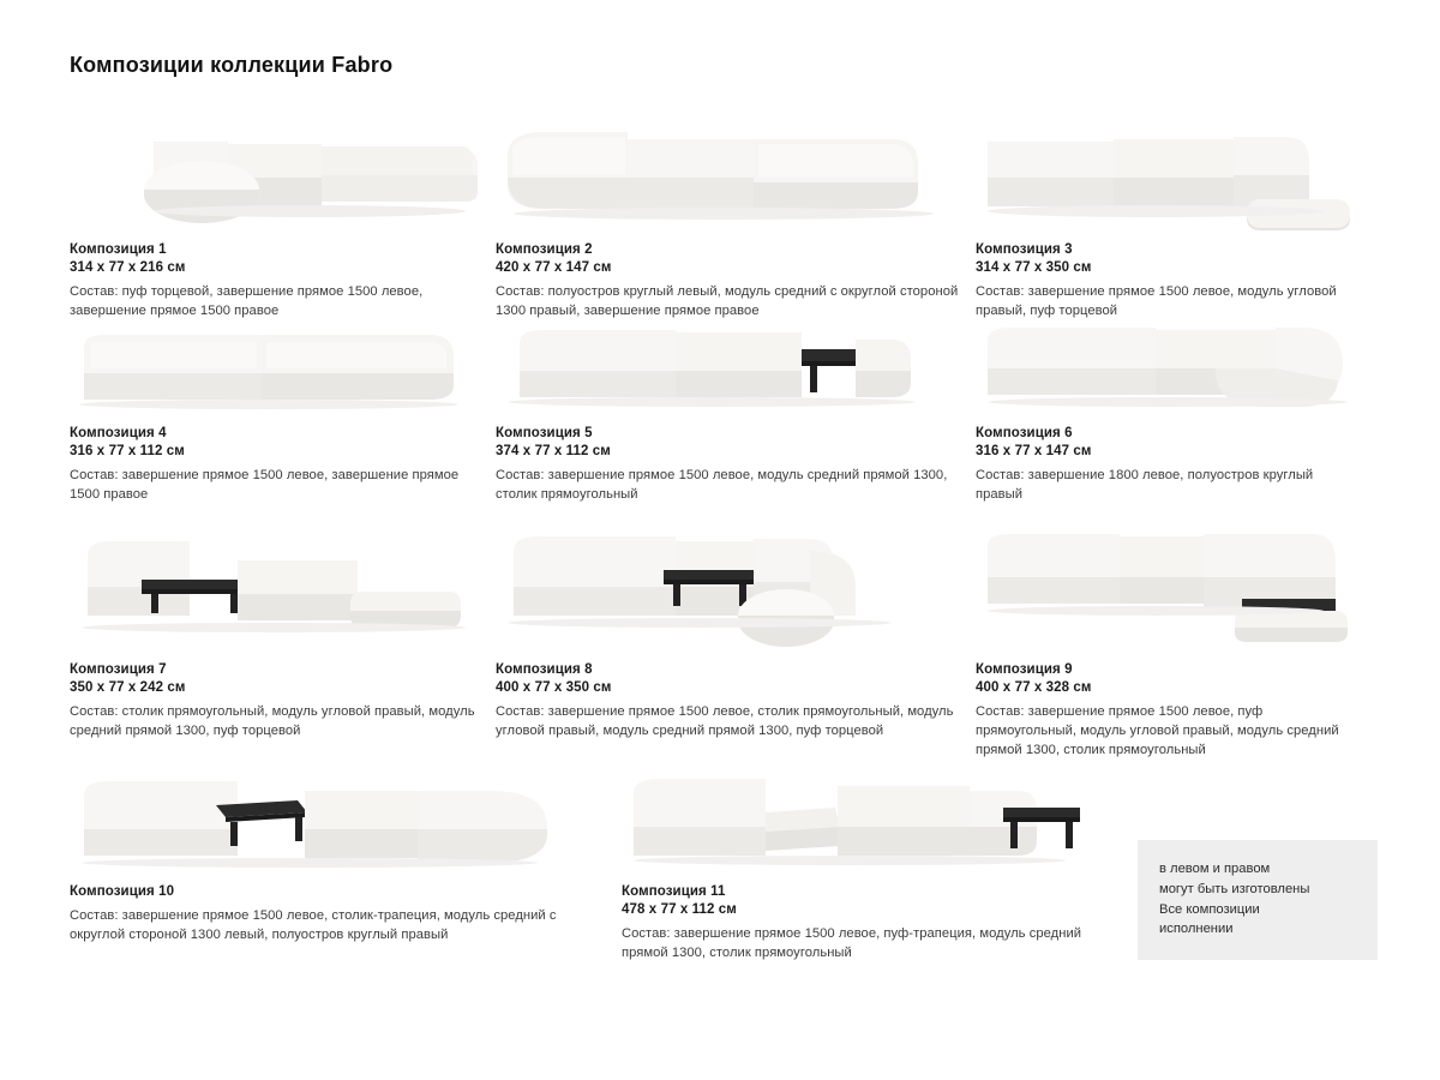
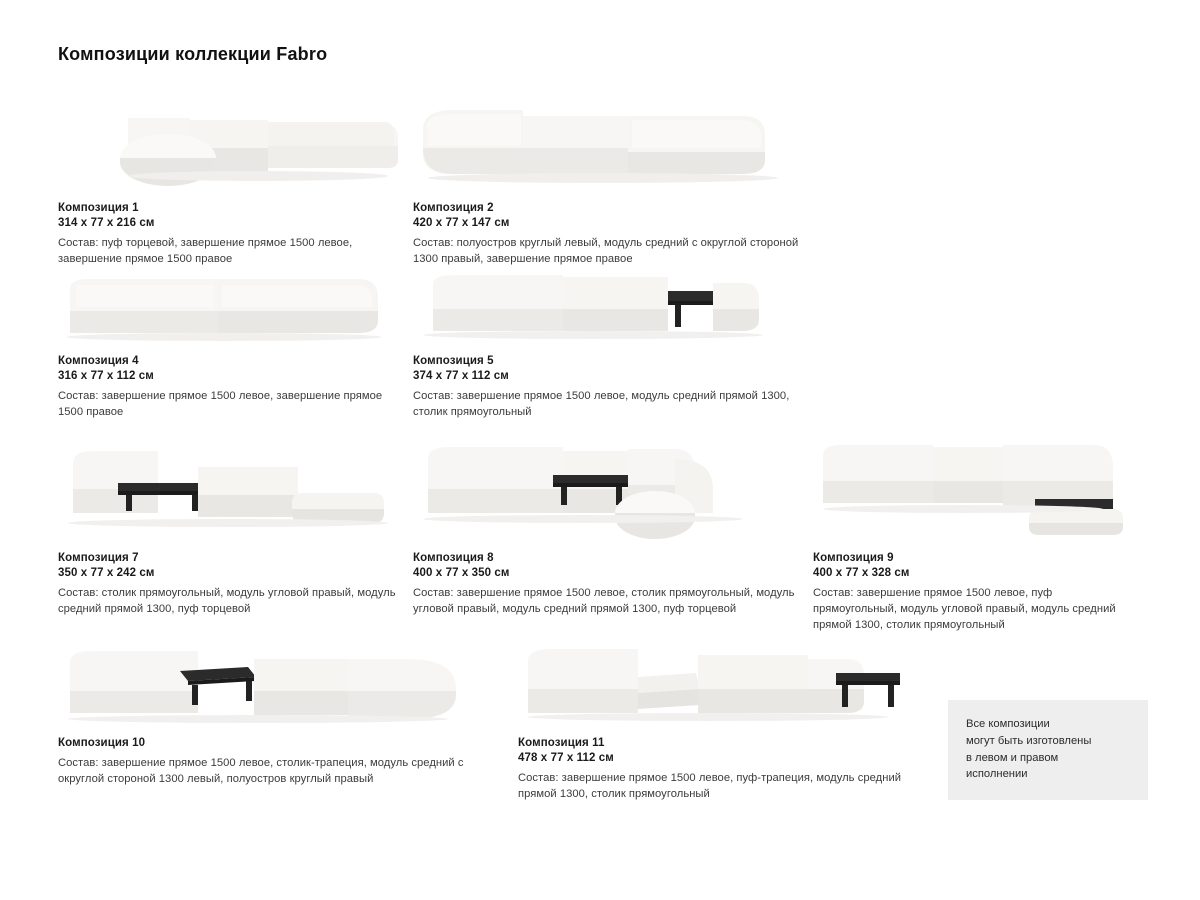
  Композиции коллекции Fabro
  Композиция 1
  314 x 77 x 216 см
  Состав: пуф торцевой, завершение прямое 1500 левое, завершение прямое 1500 правое
  Композиция 2
  420 x 77 x 147 см
  Состав: полуостров круглый левый, модуль средний с округлой стороной 1300 правый, завершение прямое правое
- Композиция 3
- 314 x 77 x 350 см
- Состав: завершение прямое 1500 левое, модуль угловой правый, пуф торцевой
  Композиция 4
  316 x 77 x 112 см
  Состав: завершение прямое 1500 левое, завершение прямое 1500 правое
  Композиция 5
  374 x 77 x 112 см
  Состав: завершение прямое 1500 левое, модуль средний прямой 1300, столик прямоугольный
- Композиция 6
- 316 x 77 x 147 см
- Состав: завершение 1800 левое, полуостров круглый правый
  Композиция 7
  350 x 77 x 242 см
  Состав: столик прямоугольный, модуль угловой правый, модуль средний прямой 1300, пуф торцевой
  Композиция 8
  400 x 77 x 350 см
  Состав: завершение прямое 1500 левое, столик прямоугольный, модуль угловой правый, модуль средний прямой 1300, пуф торцевой
  Композиция 9
  400 x 77 x 328 см
  Состав: завершение прямое 1500 левое, пуф прямоугольный, модуль угловой правый, модуль средний прямой 1300, столик прямоугольный
  Композиция 10
  Состав: завершение прямое 1500 левое, столик-трапеция, модуль средний с округлой стороной 1300 левый, полуостров круглый правый
  Композиция 11
  478 x 77 x 112 см
  Состав: завершение прямое 1500 левое, пуф-трапеция, модуль средний прямой 1300, столик прямоугольный
- в левом и правом
+ Все композиции
  могут быть изготовлены
- Все композиции
+ в левом и правом
  исполнении
